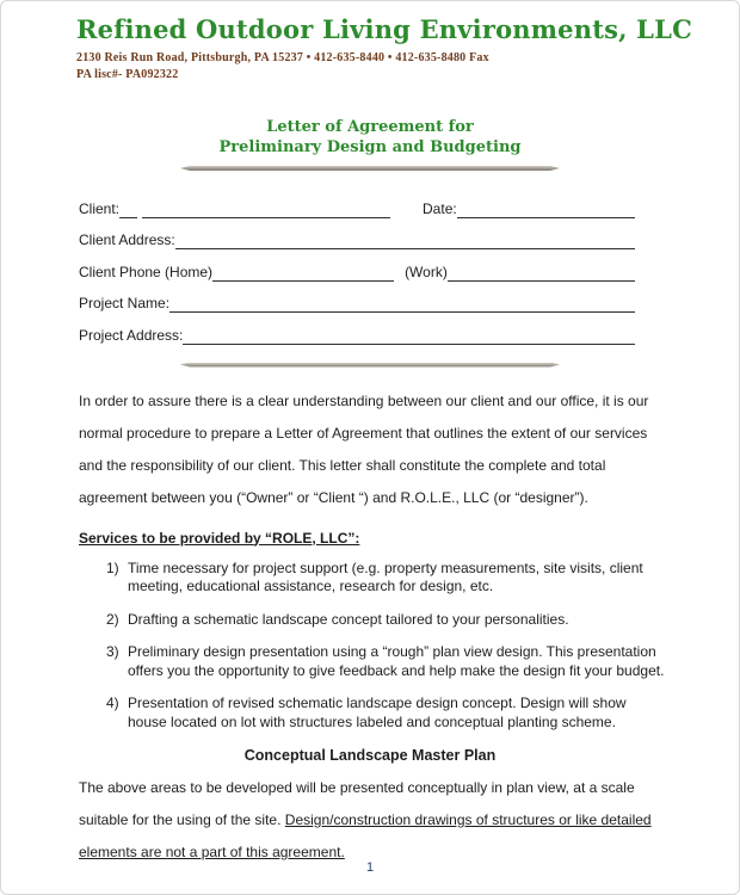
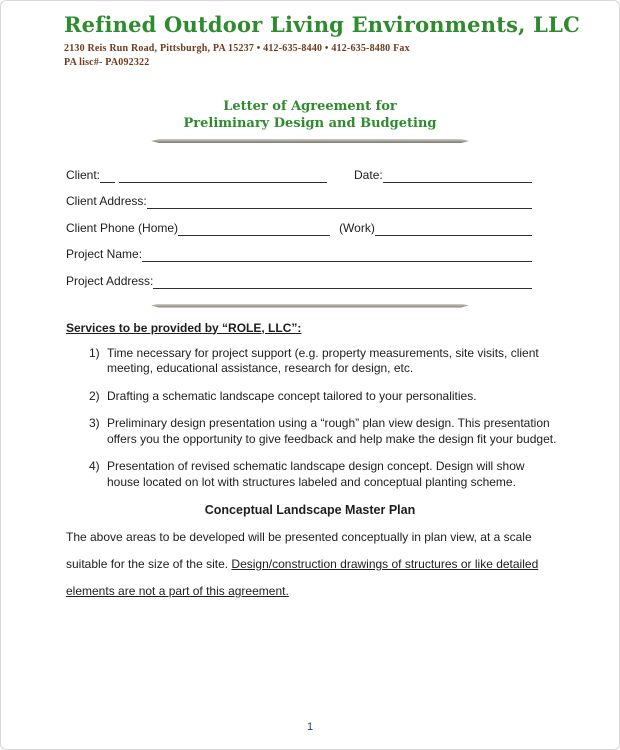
  Refined Outdoor Living Environments, LLC
  2130 Reis Run Road, Pittsburgh, PA 15237 • 412-635-8440 • 412-635-8480 Fax
  PA lisc#- PA092322
  Letter of Agreement for
  Preliminary Design and Budgeting
  Client:
  Date:
  Client Address:
  Client Phone (Home)
  (Work)
  Project Name:
  Project Address:
- In order to assure there is a clear understanding between our client and our office, it is our normal procedure to prepare a Letter of Agreement that outlines the extent of our services and the responsibility of our client. This letter shall constitute the complete and total agreement between you (“Owner” or “Client “) and R.O.L.E., LLC (or “designer”).
  Services to be provided by “ROLE, LLC”:
  1)
  Time necessary for project support (e.g. property measurements, site visits, client meeting, educational assistance, research for design, etc.
  2)
  Drafting a schematic landscape concept tailored to your personalities.
  3)
  Preliminary design presentation using a “rough” plan view design. This presentation offers you the opportunity to give feedback and help make the design fit your budget.
  4)
  Presentation of revised schematic landscape design concept. Design will show house located on lot with structures labeled and conceptual planting scheme.
  Conceptual Landscape Master Plan
- The above areas to be developed will be presented conceptually in plan view, at a scale suitable for the using of the site. Design/construction drawings of structures or like detailed elements are not a part of this agreement.
+ The above areas to be developed will be presented conceptually in plan view, at a scale suitable for the size of the site. Design/construction drawings of structures or like detailed elements are not a part of this agreement.
  1
